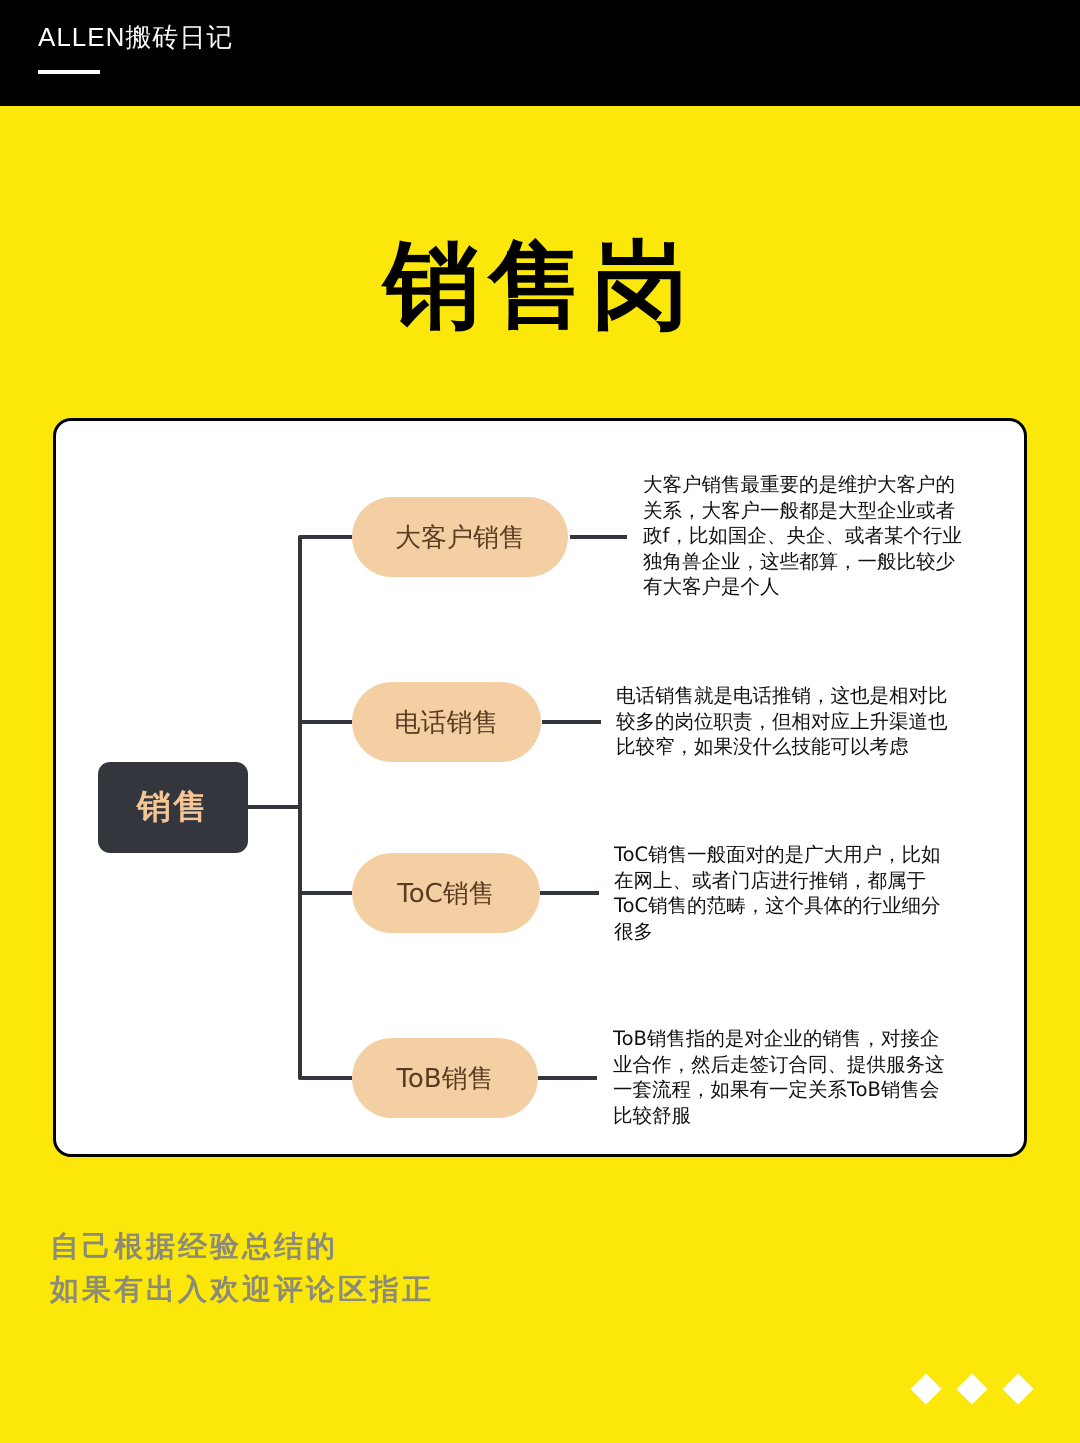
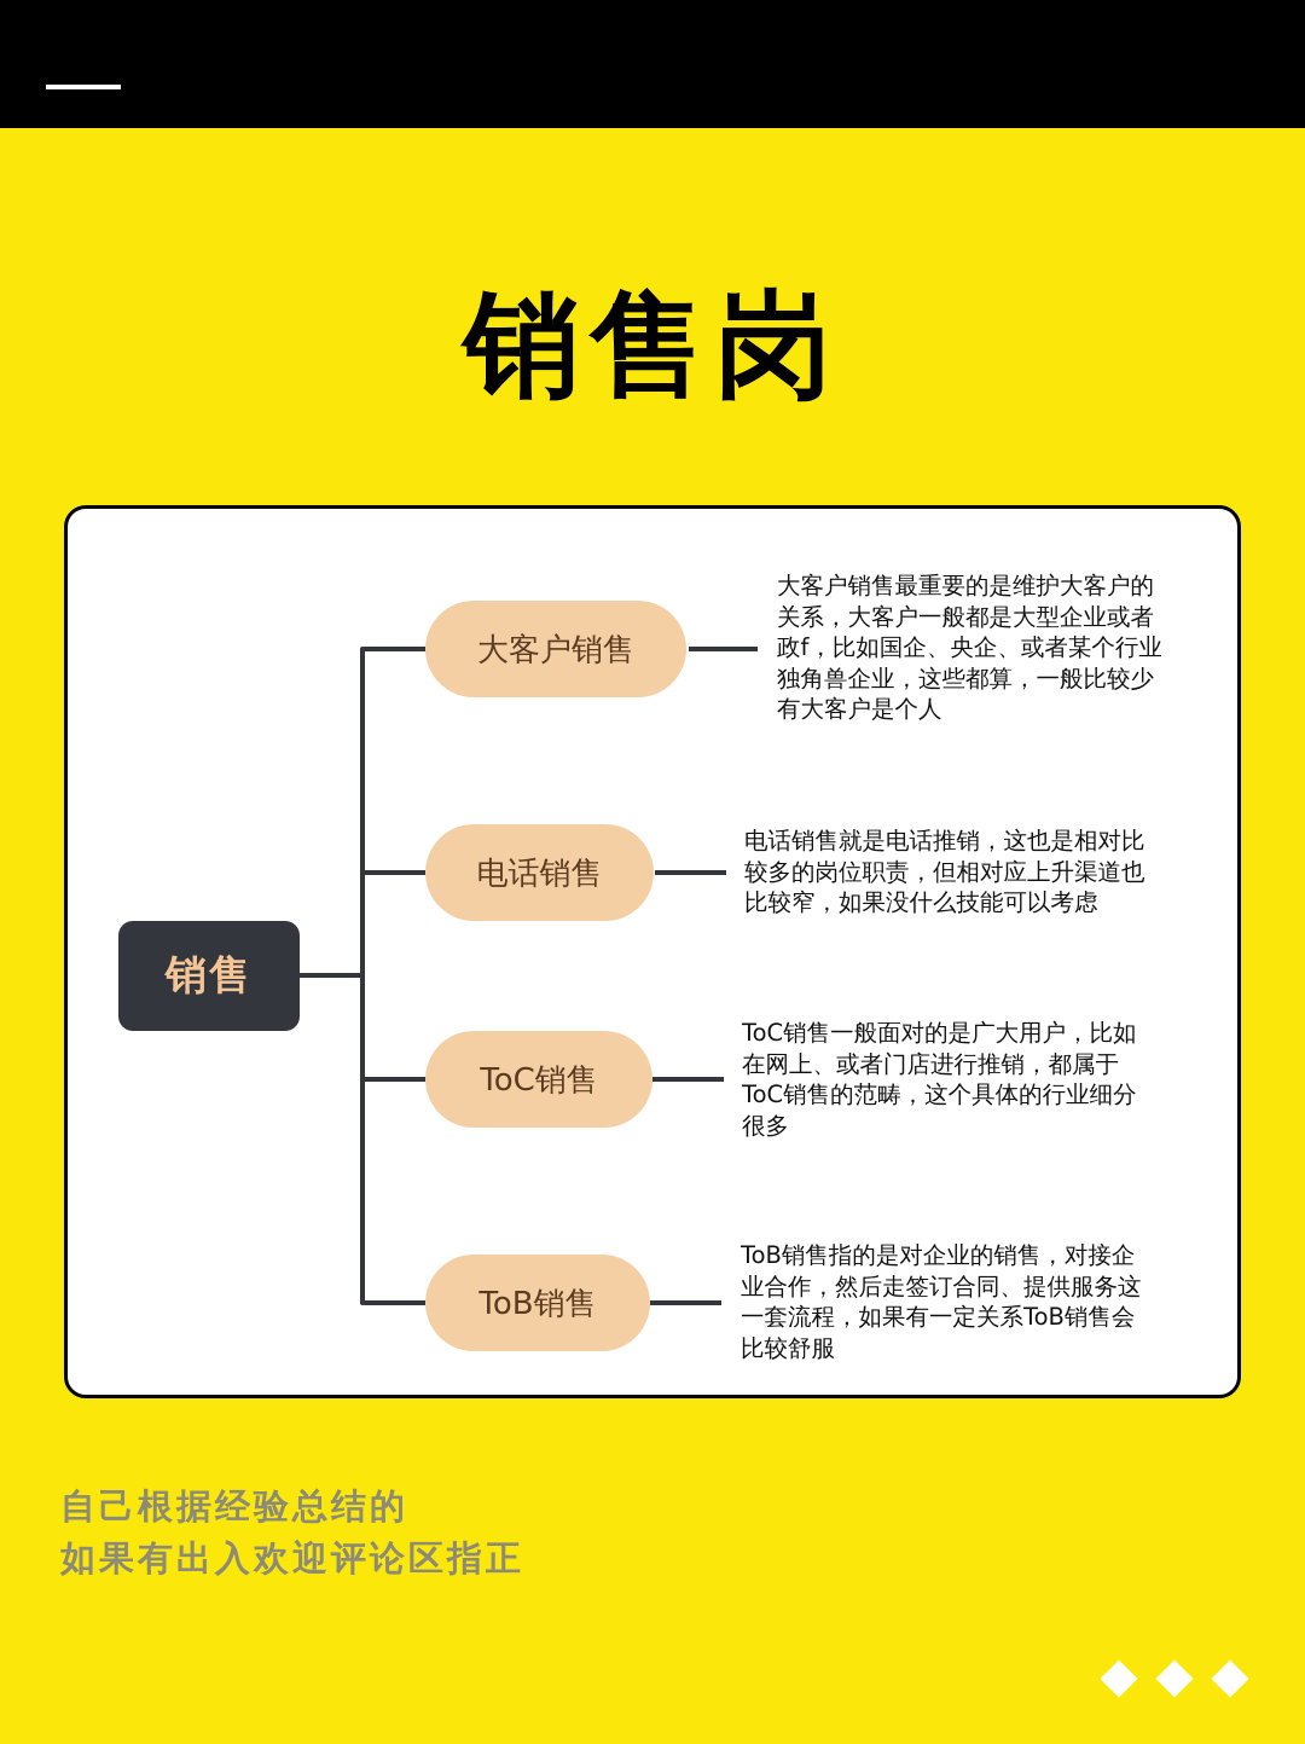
- ALLEN搬砖日记
  销售岗
  销售
  大客户销售
  电话销售
  ToC销售
  ToB销售
  大客户销售最重要的是维护大客户的
  关系，大客户一般都是大型企业或者
  政f，比如国企、央企、或者某个行业
  独角兽企业，这些都算，一般比较少
  有大客户是个人
  电话销售就是电话推销，这也是相对比
  较多的岗位职责，但相对应上升渠道也
  比较窄，如果没什么技能可以考虑
  ToC销售一般面对的是广大用户，比如
  在网上、或者门店进行推销，都属于
  ToC销售的范畴，这个具体的行业细分
  很多
  ToB销售指的是对企业的销售，对接企
  业合作，然后走签订合同、提供服务这
  一套流程，如果有一定关系ToB销售会
  比较舒服
  自己根据经验总结的
  如果有出入欢迎评论区指正
